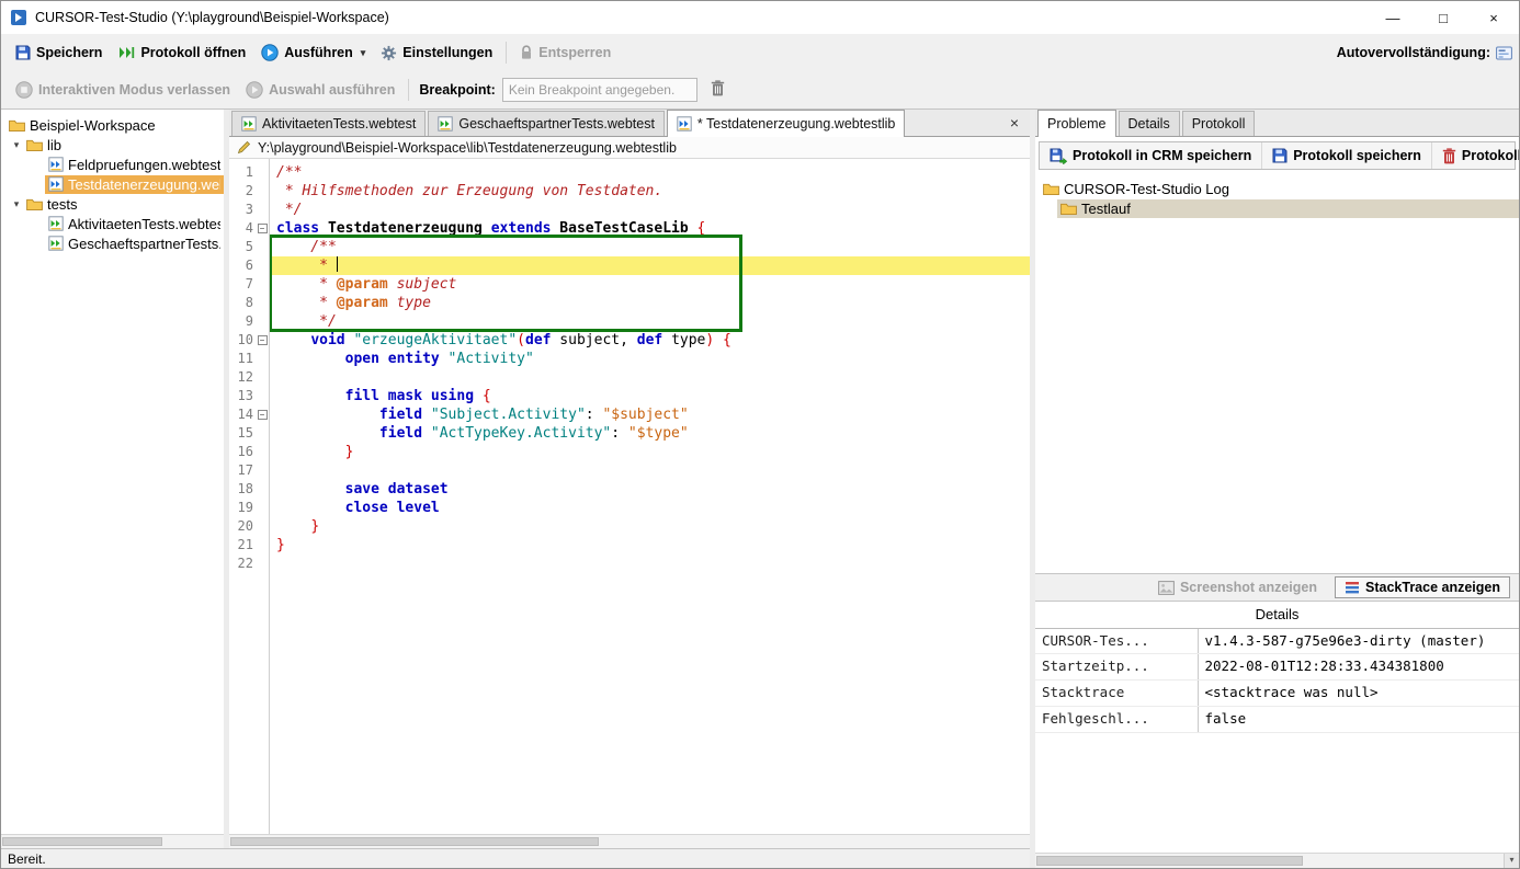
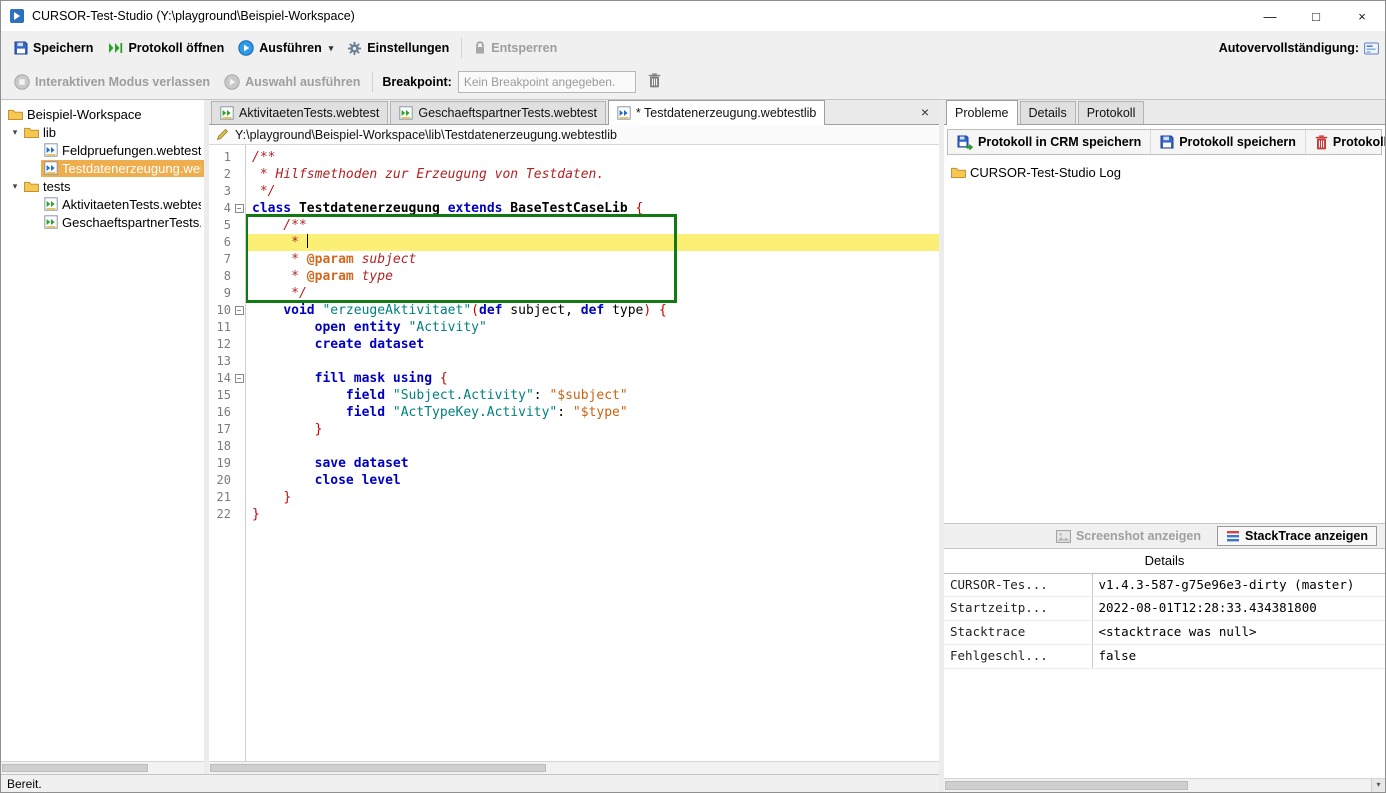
  CURSOR-Test-Studio (Y:\playground\Beispiel-Workspace)
  —
  □
  ×
  Speichern
  Protokoll öffnen
  Ausführen
  ▾
  Einstellungen
  Entsperren
  Autovervollständigung:
  Interaktiven Modus verlassen
  Auswahl ausführen
  Breakpoint:
  Kein Breakpoint angegeben.
  Beispiel-Workspace
  ▾
  lib
  Feldpruefungen.webtest
  Testdatenerzeugung.we
  ▾
  tests
  AktivitaetenTests.webte
  GeschaeftspartnerTests
  AktivitaetenTests.webtest
  GeschaeftspartnerTests.webtest
  * Testdatenerzeugung.webtestlib
  ×
  Y:\playground\Beispiel-Workspace\lib\Testdatenerzeugung.webtestlib
  1
  2
  3
  4
  5
  6
  7
  8
  9
  10
  11
  12
  13
  14
  15
  16
  17
  18
  19
  20
  21
  22
  −
  −
  −
  /**
  * Hilfsmethoden zur Erzeugung von Testdaten.
  */
  class Testdatenerzeugung extends BaseTestCaseLib {
  /**
  *
  * @param subject
  * @param type
  */
  void "erzeugeAktivitaet"(def subject, def type) {
  open entity "Activity"
+ create dataset
  fill mask using {
  field "Subject.Activity": "$subject"
  field "ActTypeKey.Activity": "$type"
  }
  save dataset
  close level
  }
  }
  Probleme
  Details
  Protokoll
  Protokoll in CRM speichern
  Protokoll speichern
  CURSOR-Test-Studio Log
- Testlauf
  Screenshot anzeigen
  StackTrace anzeigen
  Details
  CURSOR-Tes...	v1.4.3-587-g75e96e3-dirty (master)
  Startzeitp...	2022-08-01T12:28:33.434381800
  Stacktrace	<stacktrace was null>
  Fehlgeschl...	false
  ▾
  Bereit.
